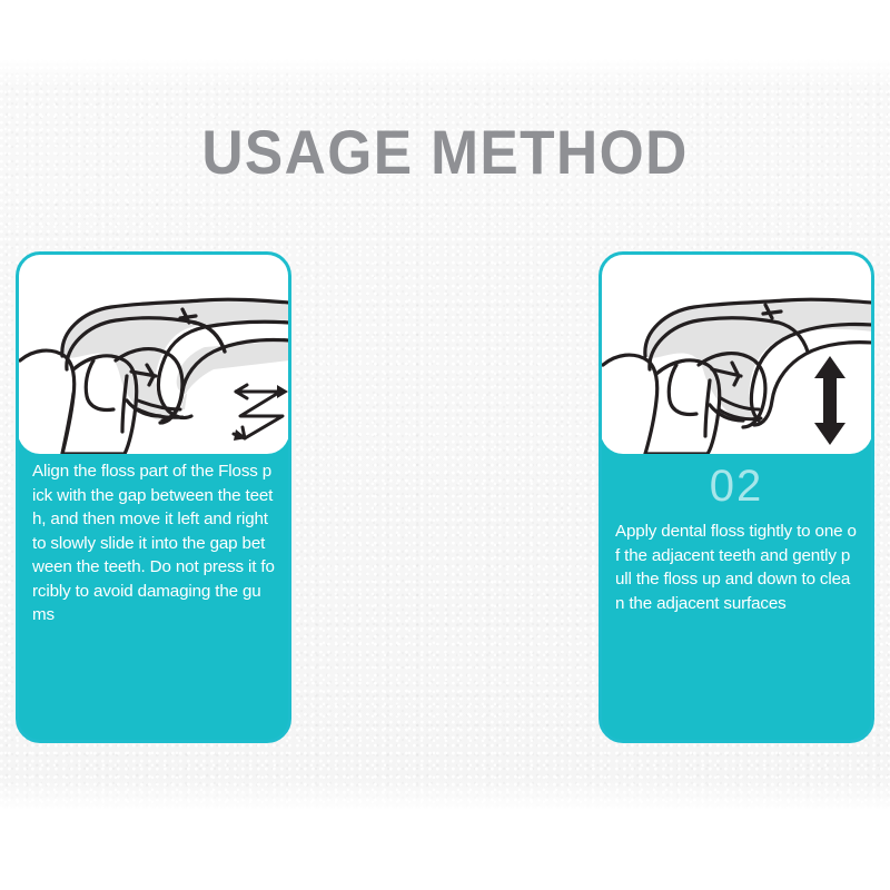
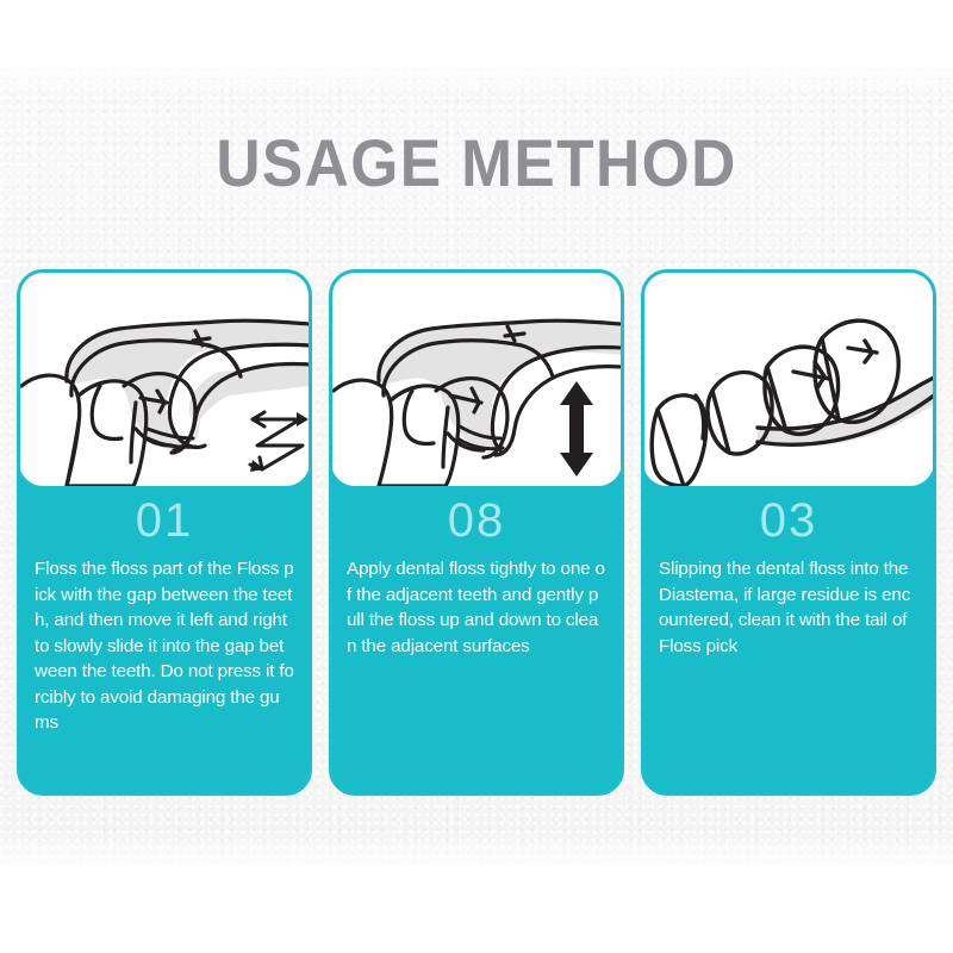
  USAGE METHOD
+ 01
- Align the floss part of the Floss pick with the gap between the teeth, and then move it left and right to slowly slide it into the gap between the teeth. Do not press it forcibly to avoid damaging the gums
+ Floss the floss part of the Floss pick with the gap between the teeth, and then move it left and right to slowly slide it into the gap between the teeth. Do not press it forcibly to avoid damaging the gums
- 02
+ 08
  Apply dental floss tightly to one of the adjacent teeth and gently pull the floss up and down to clean the adjacent surfaces
+ 03
+ Slipping the dental floss into the Diastema, if large residue is encountered, clean it with the tail of Floss pick
